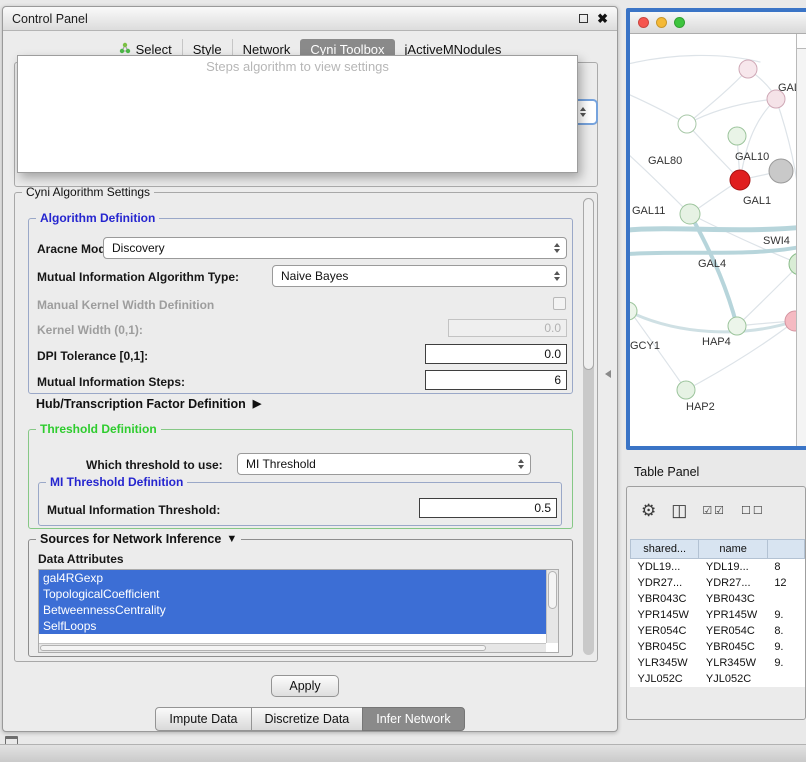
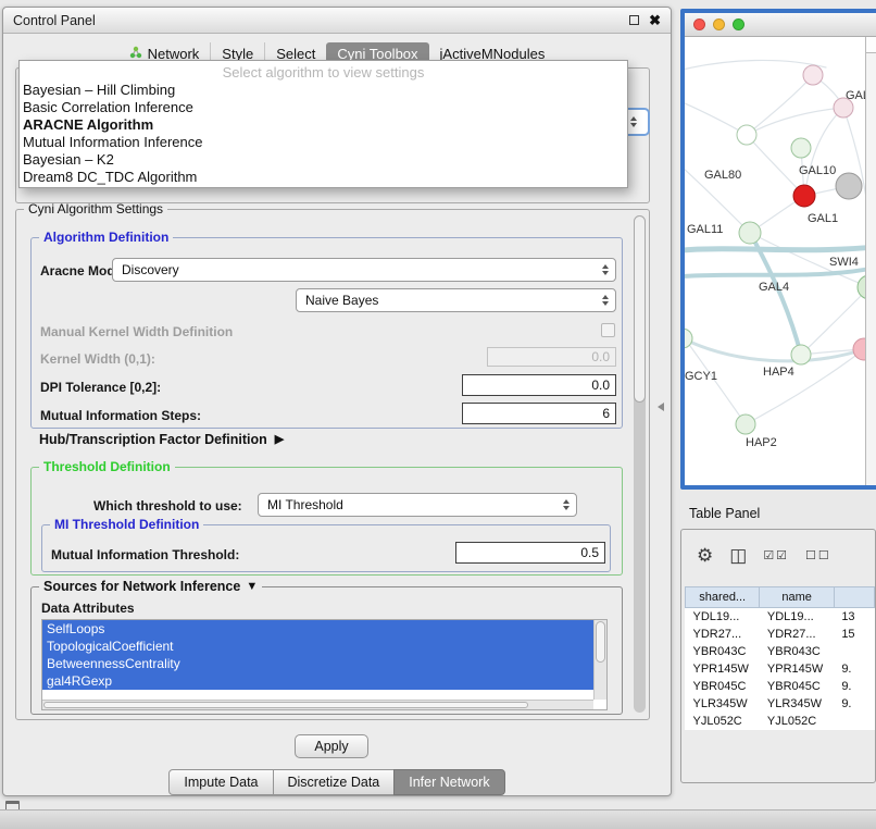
  Control Panel
  ✖
- Select
+ Network
  Style
- Network
+ Select
  Cyni Toolbox
  jActiveMNodules
- Steps algorithm to view settings
+ Select algorithm to view settings
+ Bayesian – Hill Climbing
+ Basic Correlation Inference
+ ARACNE Algorithm
+ Mutual Information Inference
+ Bayesian – K2
+ Dream8 DC_TDC Algorithm
  Cyni Algorithm Settings
  Algorithm Definition
  Aracne Mo
  Discovery
- Mutual Information Algorithm Type:
  Naive Bayes
  Manual Kernel Width Definition
  Kernel Width (0,1):
  0.0
- DPI Tolerance [0,1]:
+ DPI Tolerance [0,2]:
  0.0
  Mutual Information Steps:
  6
  Hub/Transcription Factor Definition
  ▶
  Threshold Definition
  Which threshold to use:
  MI Threshold
  MI Threshold Definition
  Mutual Information Threshold:
  0.5
  Sources for Network Inference
  ▼
  Data Attributes
- gal4RGexp
+ SelfLoops
  TopologicalCoefficient
  BetweennessCentrality
- SelfLoops
+ gal4RGexp
  Apply
  Impute Data
  Discretize Data
  Infer Network
  GAL80
  GAL10
  GAL11
  GAL1
  SWI4
  GAL4
  GCY1
  HAP4
  HAP2
  Table Panel
  ⚙
  ◫
  ☑☑
  ☐☐
  shared...	name
- YDL19...	YDL19...	8
+ YDL19...	YDL19...	13
- YDR27...	YDR27...	12
+ YDR27...	YDR27...	15
  YBR043C	YBR043C
  YPR145W	YPR145W	9.
- YER054C	YER054C	8.
  YBR045C	YBR045C	9.
  YLR345W	YLR345W	9.
  YJL052C	YJL052C
